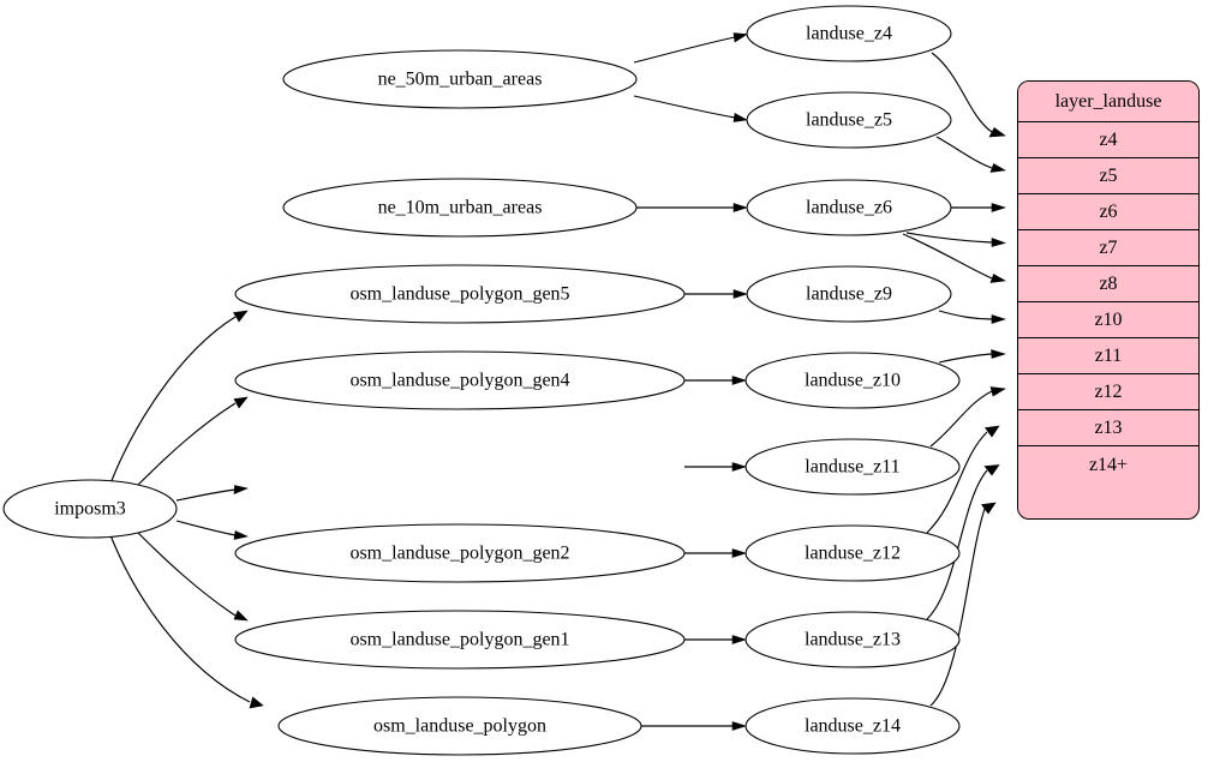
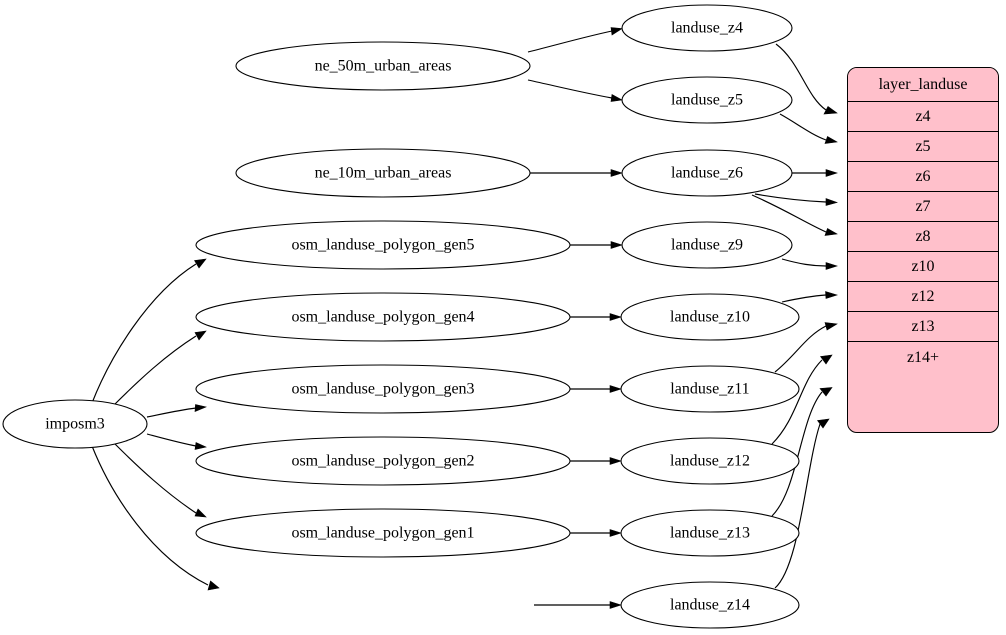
  imposm3
  ne_50m_urban_areas
  ne_10m_urban_areas
  osm_landuse_polygon_gen5
  osm_landuse_polygon_gen4
+ osm_landuse_polygon_gen3
  osm_landuse_polygon_gen2
  osm_landuse_polygon_gen1
- osm_landuse_polygon
  landuse_z4
  landuse_z5
  landuse_z6
  landuse_z9
  landuse_z10
  landuse_z11
  landuse_z12
  landuse_z13
  landuse_z14
  layer_landuse
  z4
  z5
  z6
  z7
  z8
  z10
- z11
  z12
  z13
  z14+
